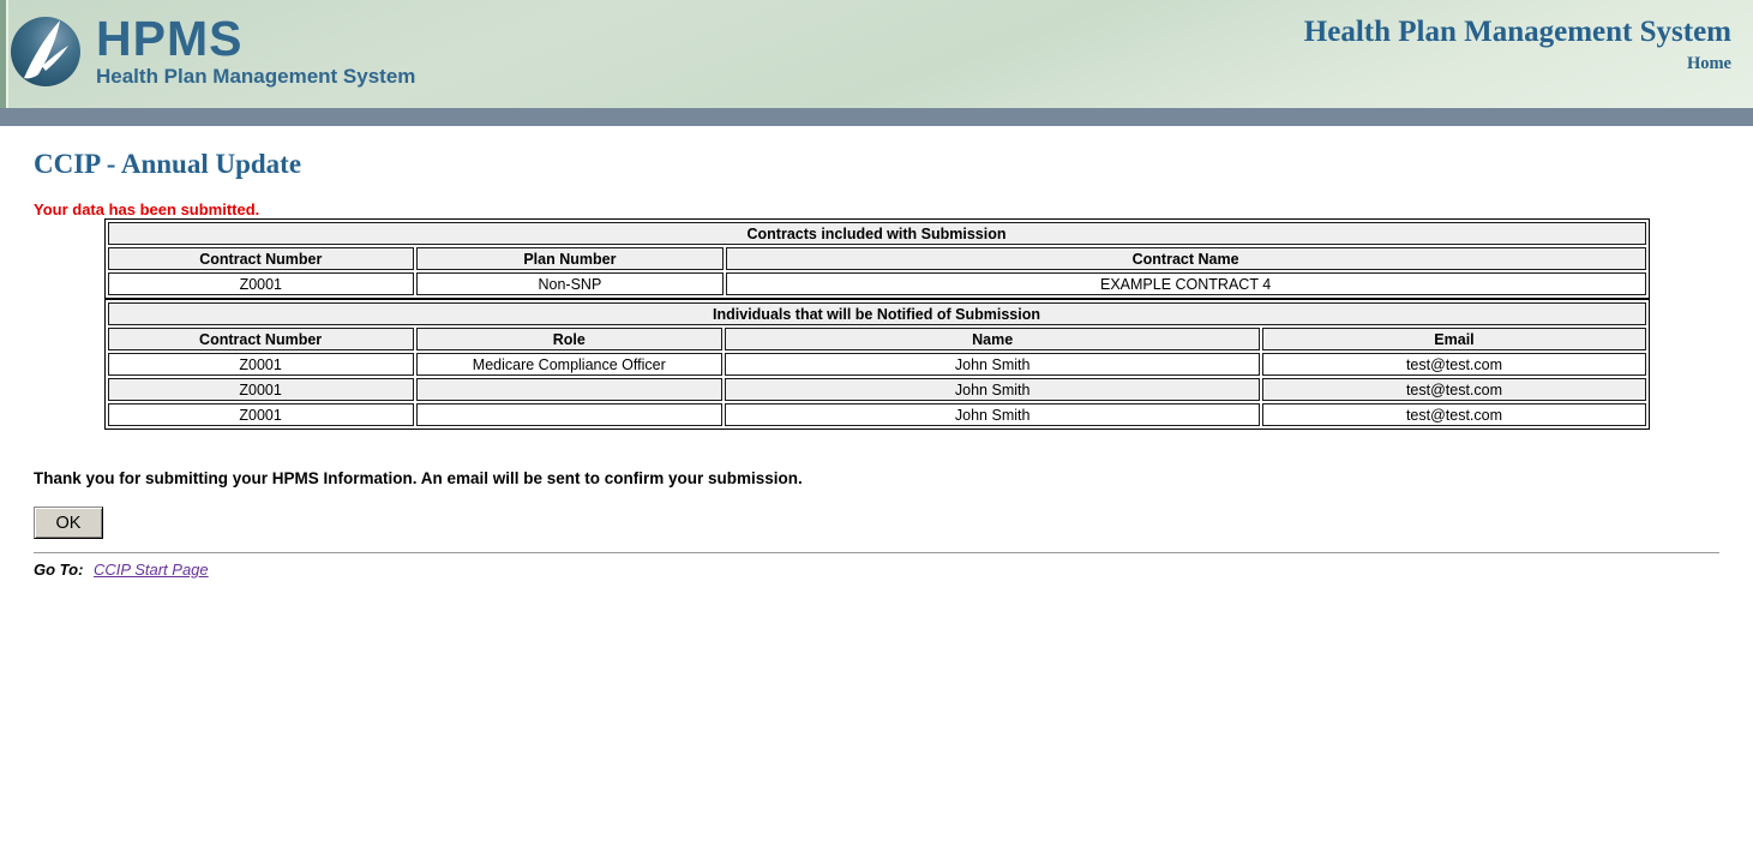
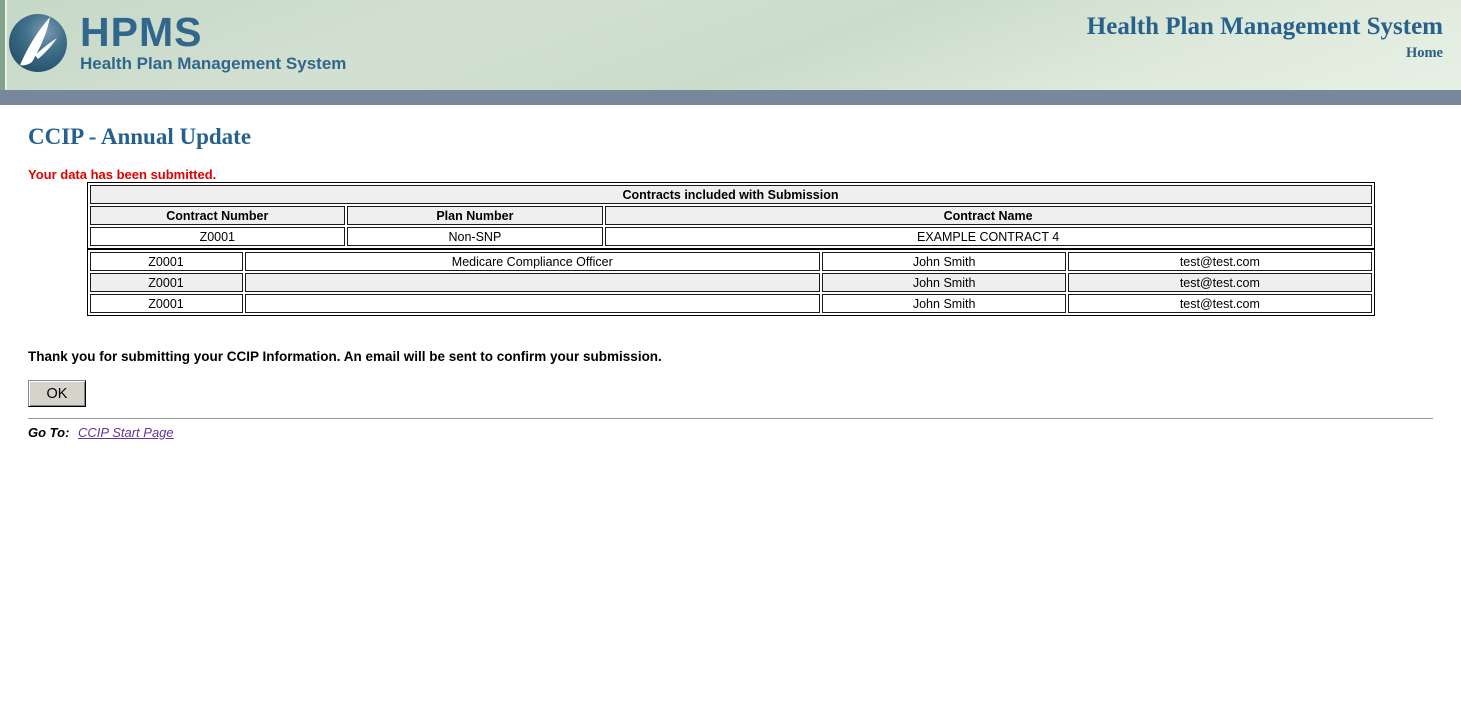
  HPMS
  Health Plan Management System
  Health Plan Management System
  Home
  CCIP - Annual Update
  Your data has been submitted.
  Contracts included with Submission
  Contract Number	Plan Number	Contract Name
  Z0001	Non-SNP	EXAMPLE CONTRACT 4
- Individuals that will be Notified of Submission
- Contract Number	Role	Name	Email
  Z0001	Medicare Compliance Officer	John Smith	test@test.com
  Z0001		John Smith	test@test.com
  Z0001		John Smith	test@test.com
- Thank you for submitting your HPMS Information. An email will be sent to confirm your submission.
+ Thank you for submitting your CCIP Information. An email will be sent to confirm your submission.
  OK
  Go To: CCIP Start Page
